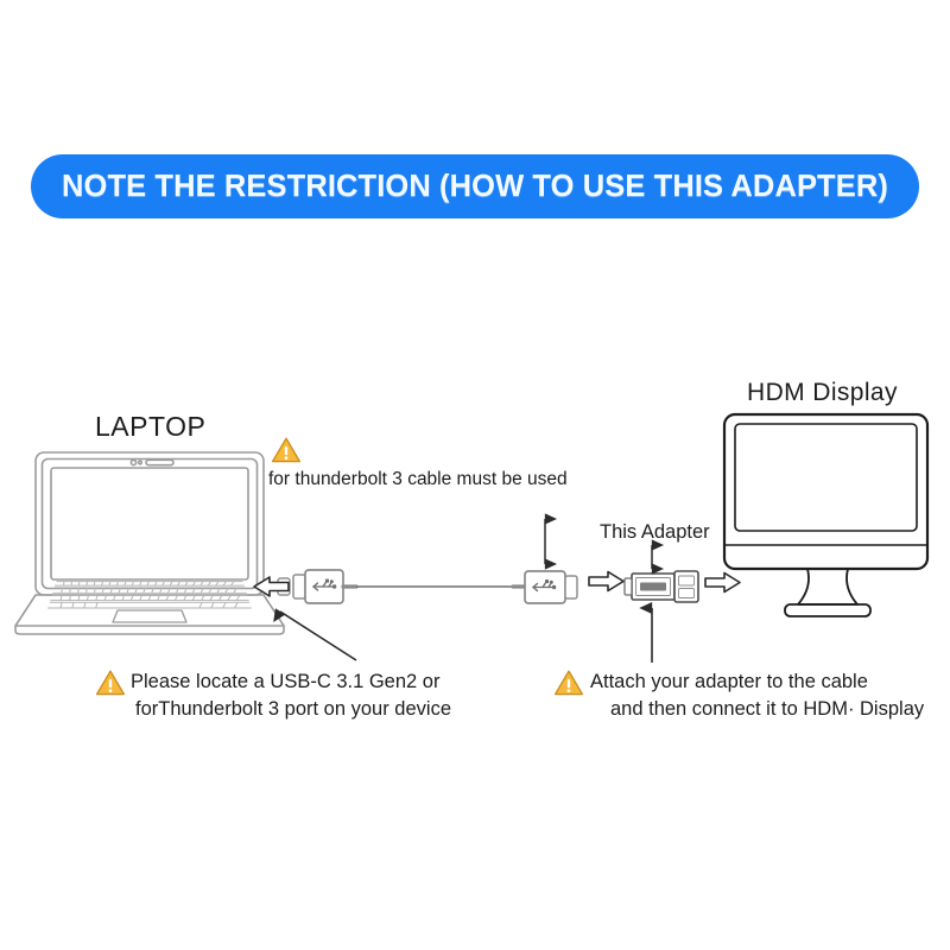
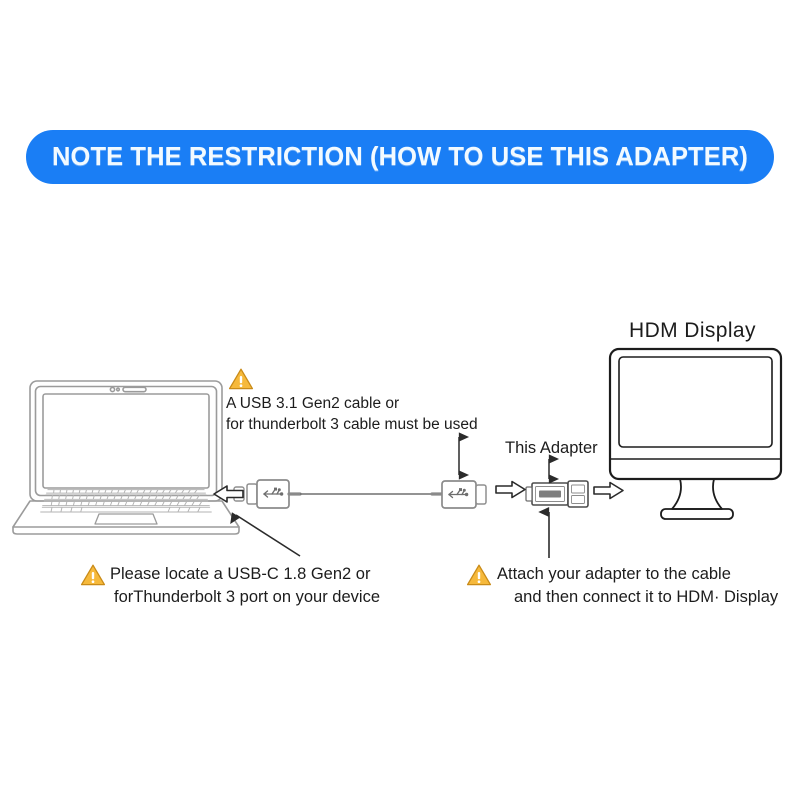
  NOTE THE RESTRICTION (HOW TO USE THIS ADAPTER)
- LAPTOP
  HDM Display
  This Adapter
+ A USB 3.1 Gen2 cable or
  for thunderbolt 3 cable must be used
- Please locate a USB-C 3.1 Gen2 or
+ Please locate a USB-C 1.8 Gen2 or
  forThunderbolt 3 port on your device
  Attach your adapter to the cable
  and then connect it to HDM· Display
